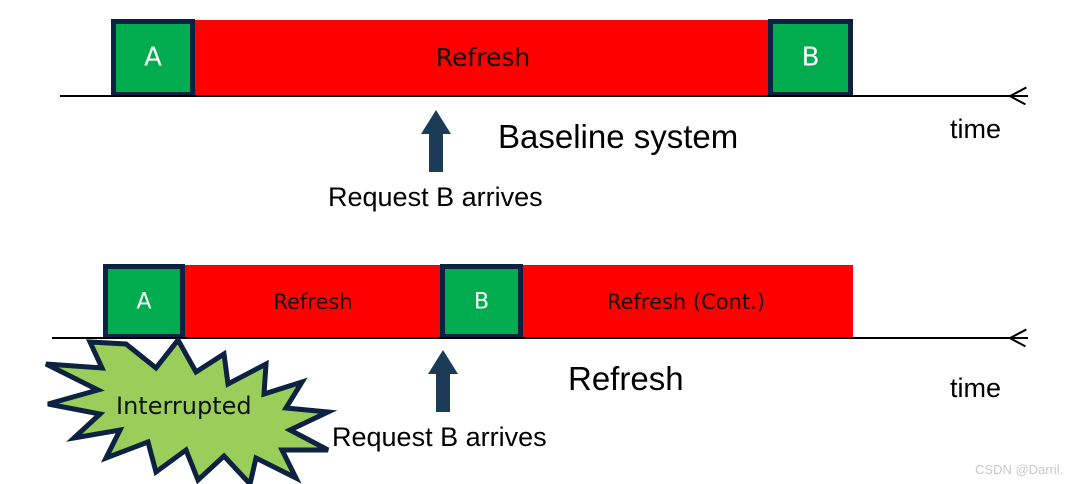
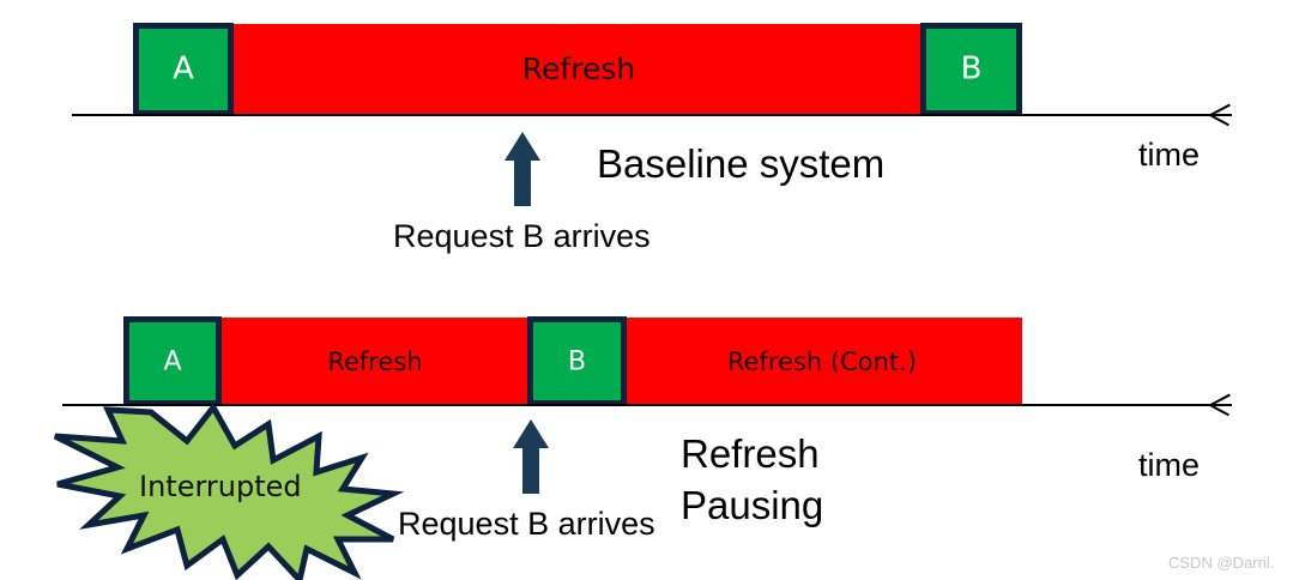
  Refresh
  A
  B
  Request B arrives
  Baseline system
  time
  Refresh
  Refresh (Cont.)
  A
  B
  Interrupted
  Request B arrives
  Refresh
+ Pausing
  time
  CSDN @Darril.
